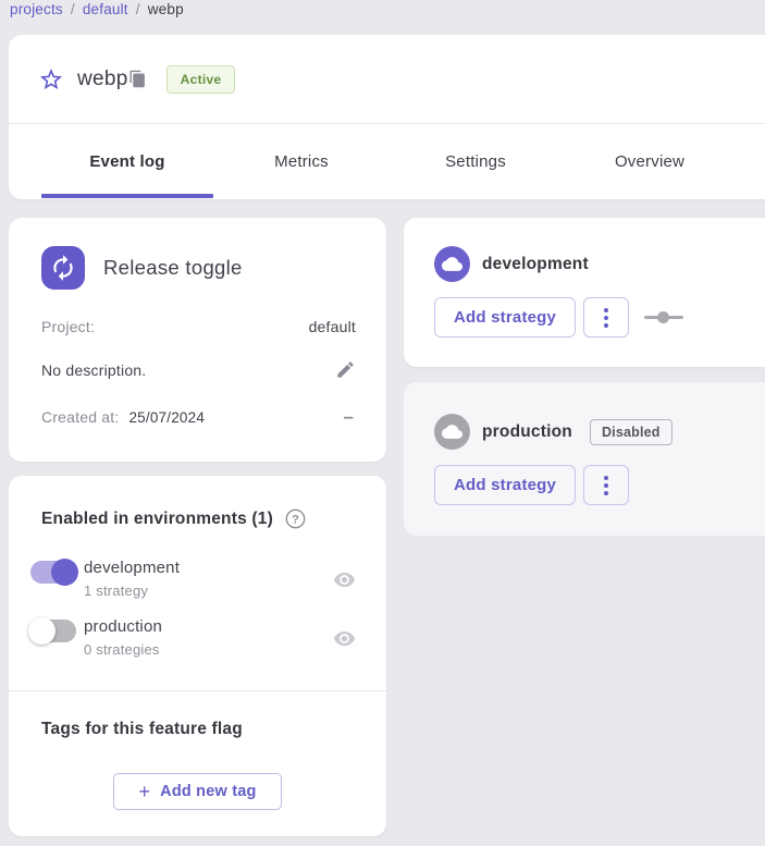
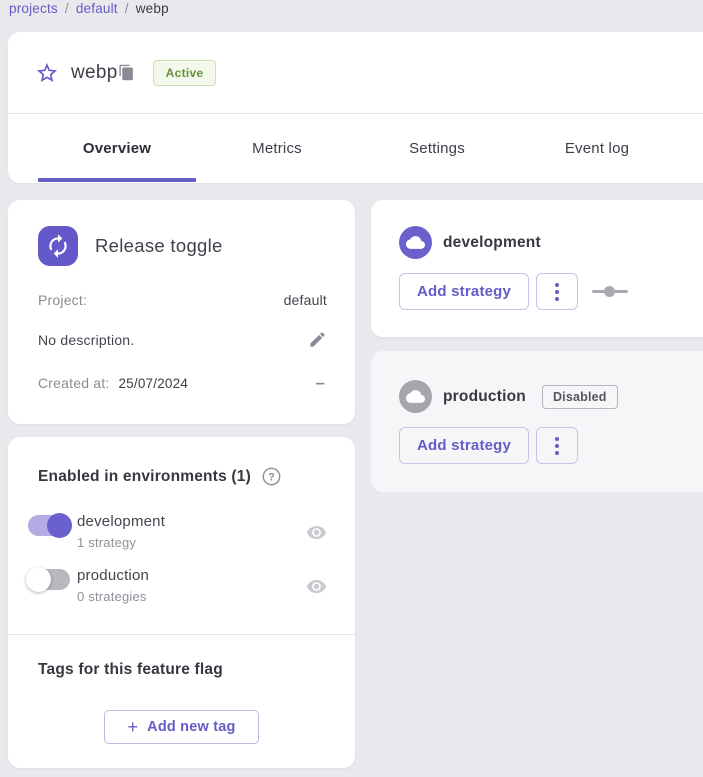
  projects
  /
  default
  /
  webp
  webp
  Active
- Event log
+ Overview
  Metrics
  Settings
- Overview
+ Event log
  Release toggle
  Project:
  default
  No description.
  Created at:
  25/07/2024
  –
  Enabled in environments (1)
  ?
  development
  1 strategy
  production
  0 strategies
  Tags for this feature flag
  +
  Add new tag
  development
  Add strategy
  production
  Disabled
  Add strategy
